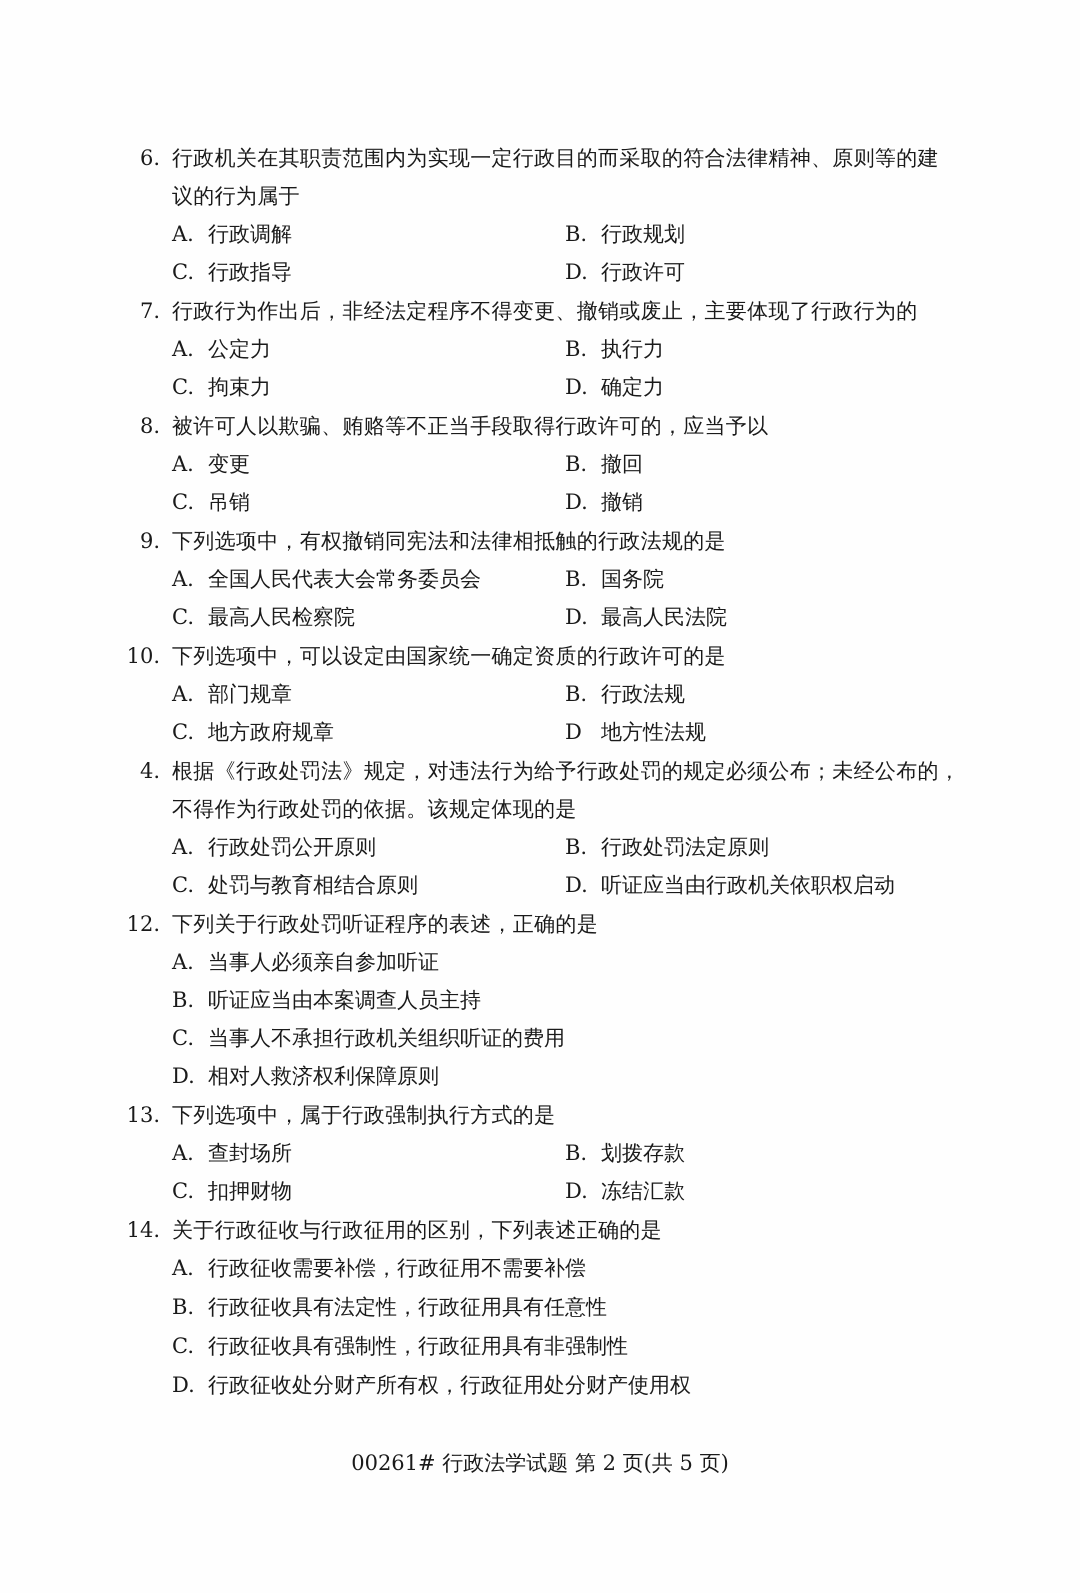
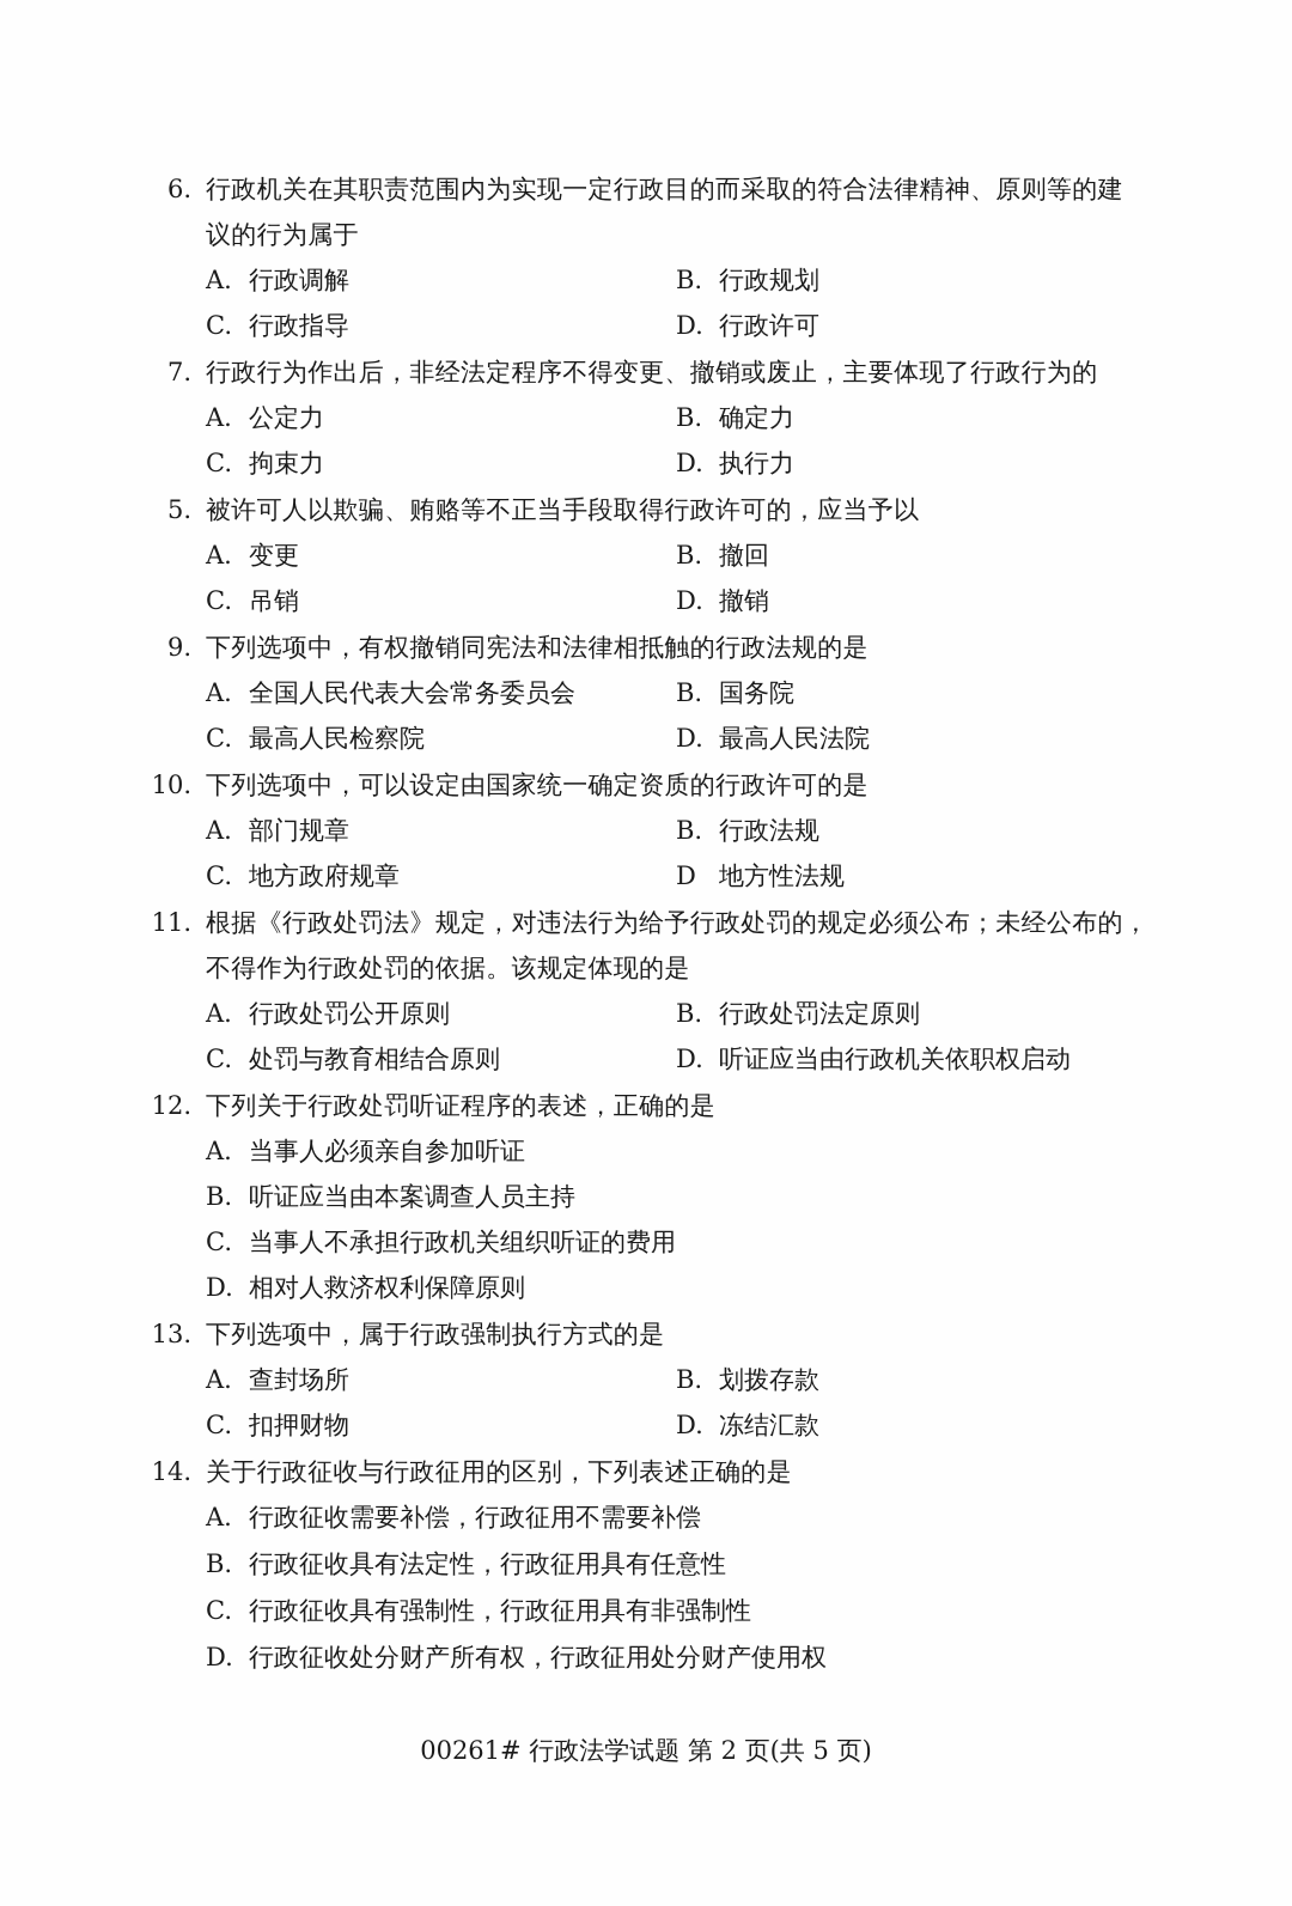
  6.
  行政机关在其职责范围内为实现一定行政目的而采取的符合法律精神、原则等的建
  议的行为属于
  A. 行政调解
  B. 行政规划
  C. 行政指导
  D. 行政许可
  7.
  行政行为作出后，非经法定程序不得变更、撤销或废止，主要体现了行政行为的
  A. 公定力
- B. 执行力
+ B. 确定力
  C. 拘束力
- D. 确定力
+ D. 执行力
- 8.
+ 5.
  被许可人以欺骗、贿赂等不正当手段取得行政许可的，应当予以
  A. 变更
  B. 撤回
  C. 吊销
  D. 撤销
  9.
  下列选项中，有权撤销同宪法和法律相抵触的行政法规的是
  A. 全国人民代表大会常务委员会
  B. 国务院
  C. 最高人民检察院
  D. 最高人民法院
  10.
  下列选项中，可以设定由国家统一确定资质的行政许可的是
  A. 部门规章
  B. 行政法规
  C. 地方政府规章
  D 地方性法规
- 4.
+ 11.
  根据《行政处罚法》规定，对违法行为给予行政处罚的规定必须公布；未经公布的，
  不得作为行政处罚的依据。该规定体现的是
  A. 行政处罚公开原则
  B. 行政处罚法定原则
  C. 处罚与教育相结合原则
  D. 听证应当由行政机关依职权启动
  12.
  下列关于行政处罚听证程序的表述，正确的是
  A. 当事人必须亲自参加听证
  B. 听证应当由本案调查人员主持
  C. 当事人不承担行政机关组织听证的费用
  D. 相对人救济权利保障原则
  13.
  下列选项中，属于行政强制执行方式的是
  A. 查封场所
  B. 划拨存款
  C. 扣押财物
  D. 冻结汇款
  14.
  关于行政征收与行政征用的区别，下列表述正确的是
  A. 行政征收需要补偿，行政征用不需要补偿
  B. 行政征收具有法定性，行政征用具有任意性
  C. 行政征收具有强制性，行政征用具有非强制性
  D. 行政征收处分财产所有权，行政征用处分财产使用权
  00261# 行政法学试题 第 2 页(共 5 页)
